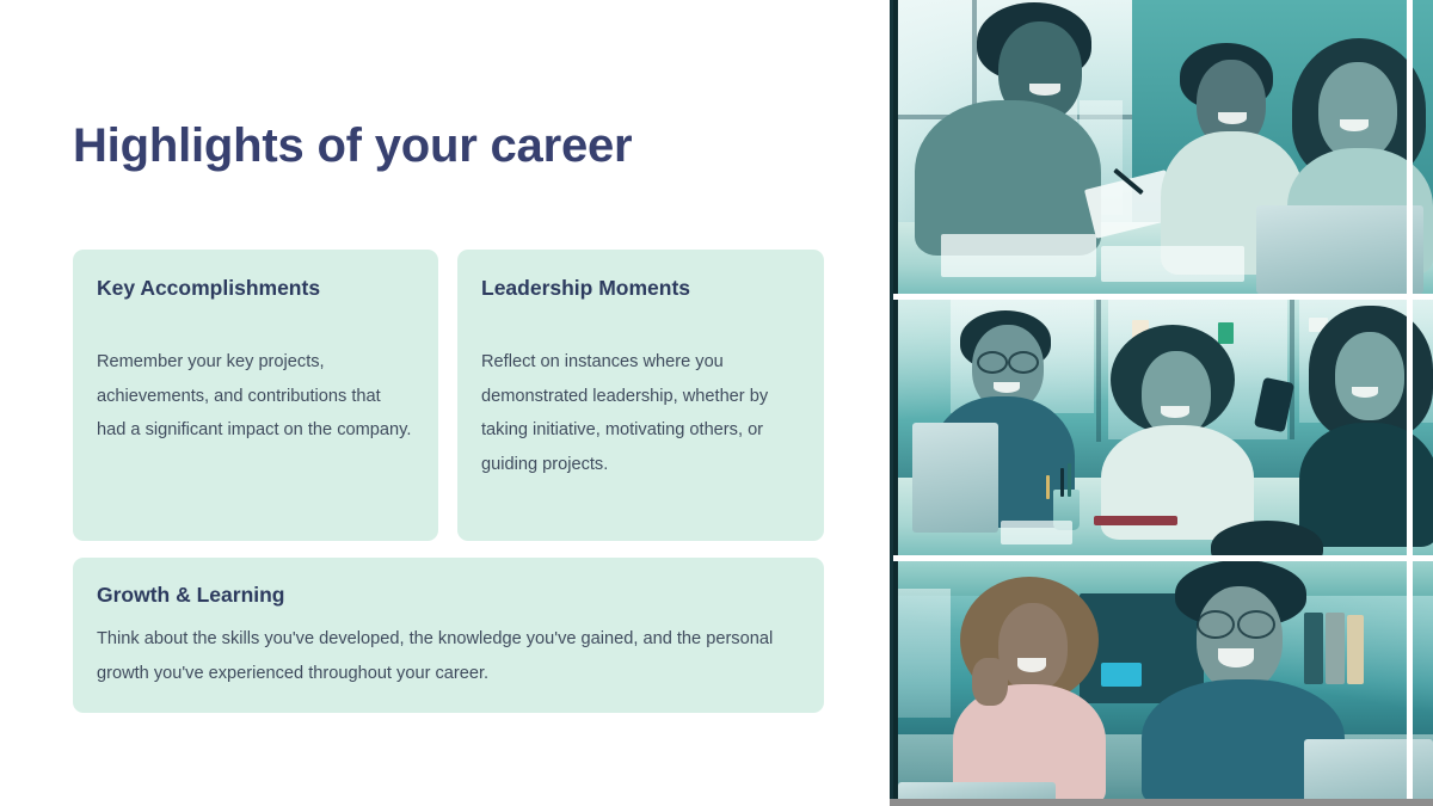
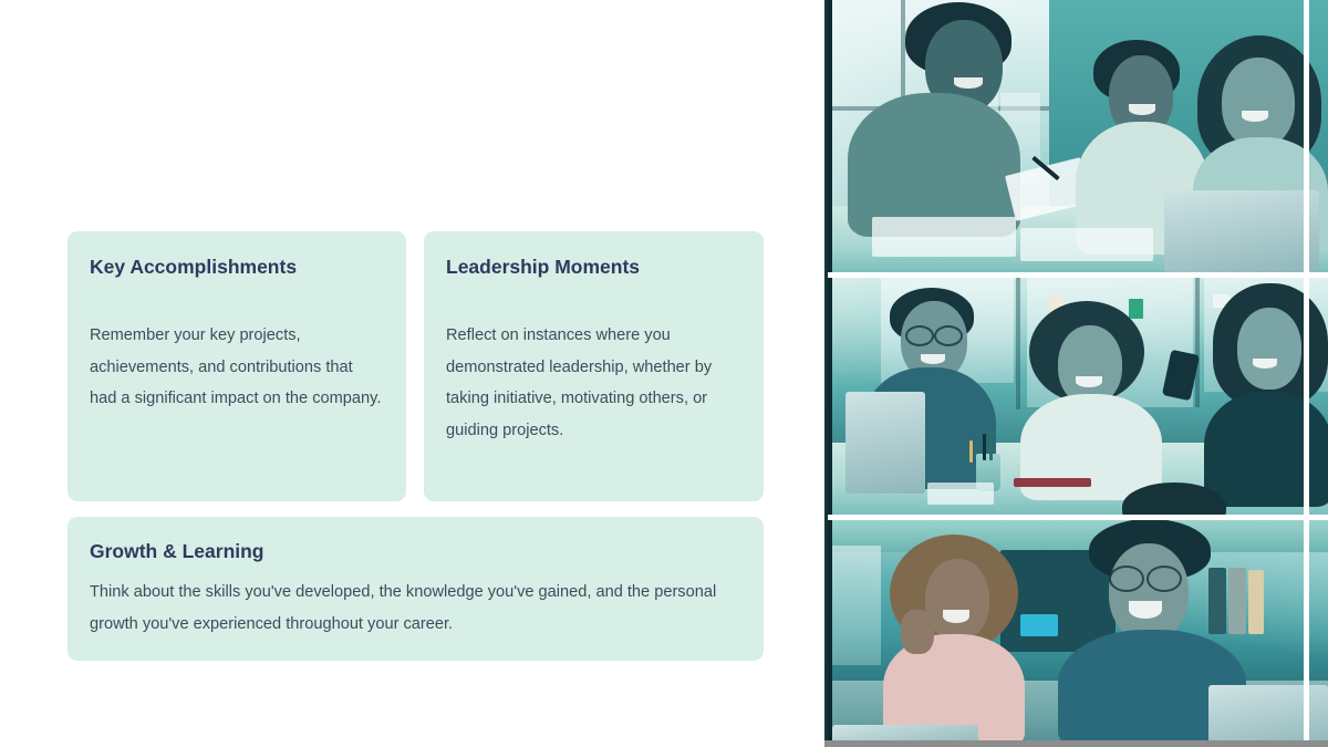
- Highlights of your career
  Key Accomplishments
  Remember your key projects, achievements, and contributions that had a significant impact on the company.
  Leadership Moments
  Reflect on instances where you demonstrated leadership, whether by taking initiative, motivating others, or guiding projects.
  Growth & Learning
  Think about the skills you've developed, the knowledge you've gained, and the personal growth you've experienced throughout your career.
